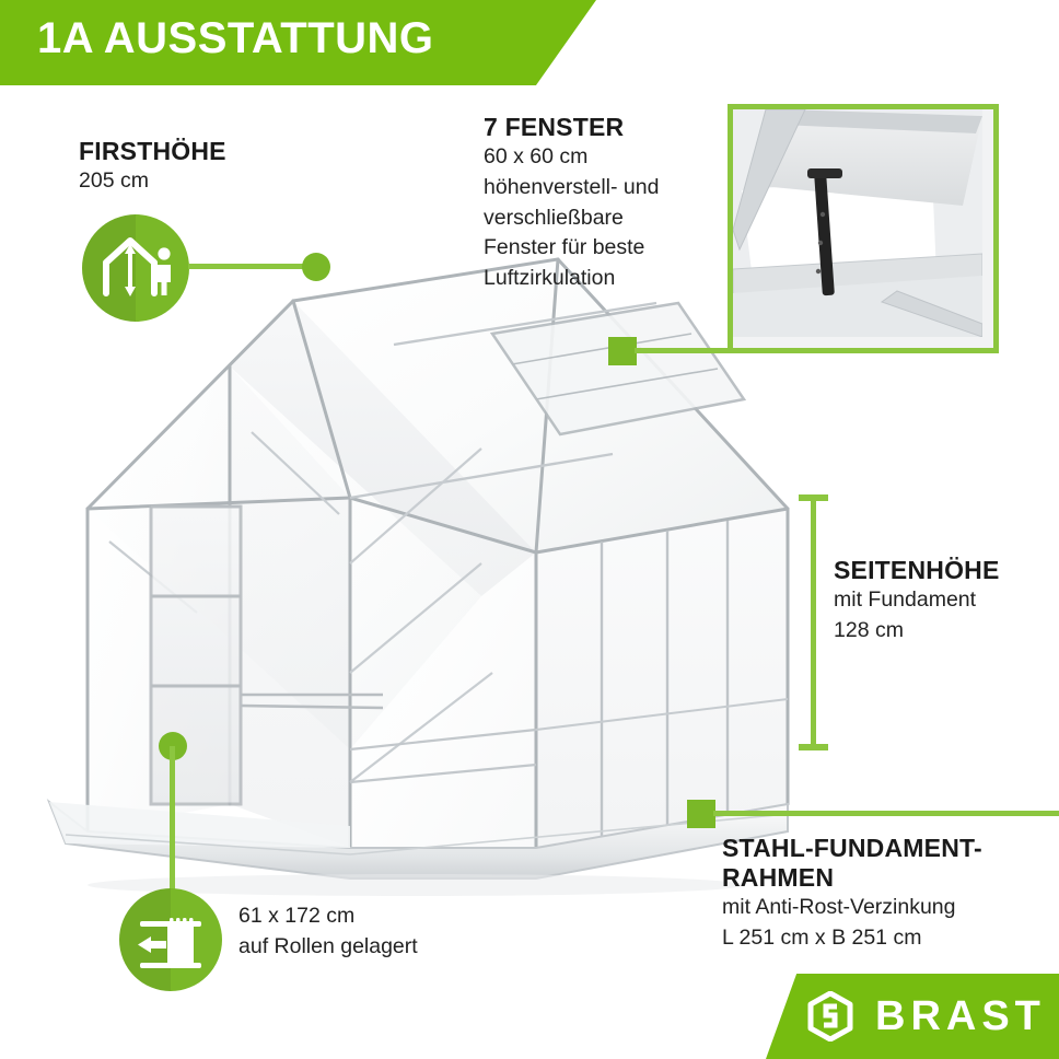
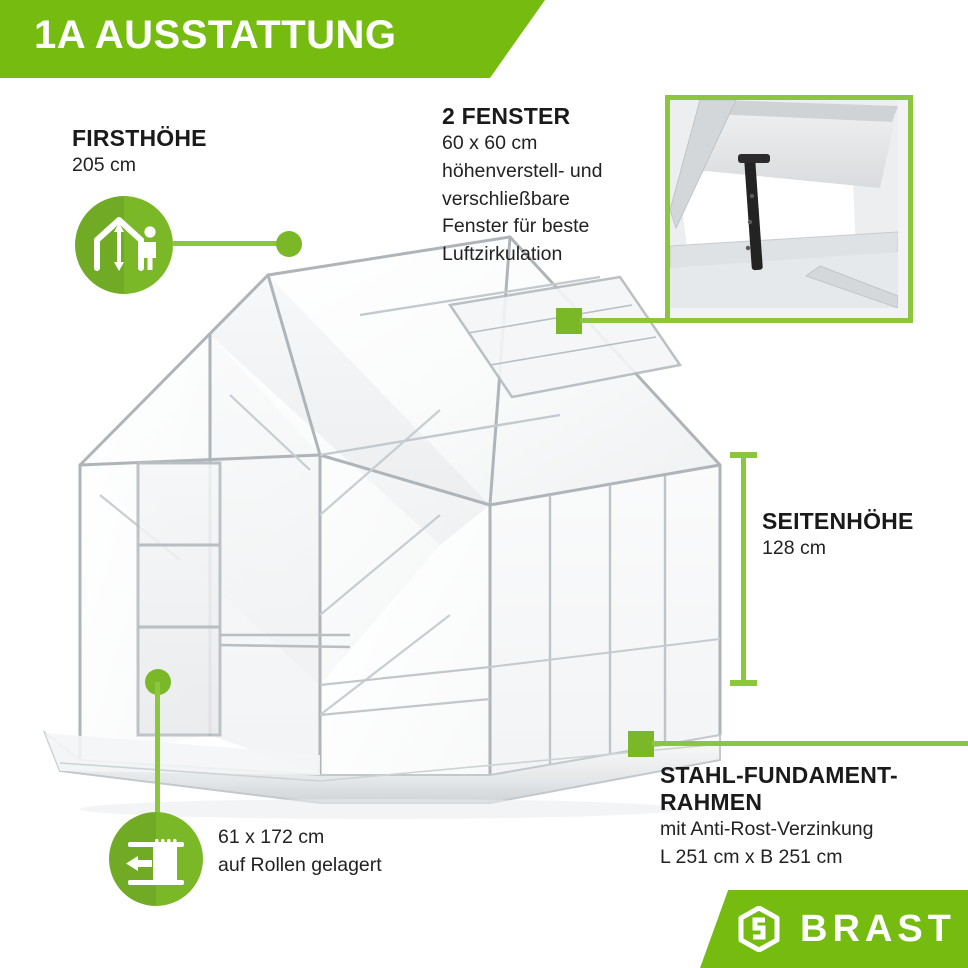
  1A AUSSTATTUNG
  FIRSTHÖHE
  205 cm
- 7 FENSTER
+ 2 FENSTER
  60 x 60 cm
  höhenverstell- und
  verschließbare
  Fenster für beste
  Luftzirkulation
  SEITENHÖHE
- mit Fundament
  128 cm
  STAHL-FUNDAMENT-
  RAHMEN
  mit Anti-Rost-Verzinkung
  L 251 cm x B 251 cm
  61 x 172 cm
  auf Rollen gelagert
  BRAST
